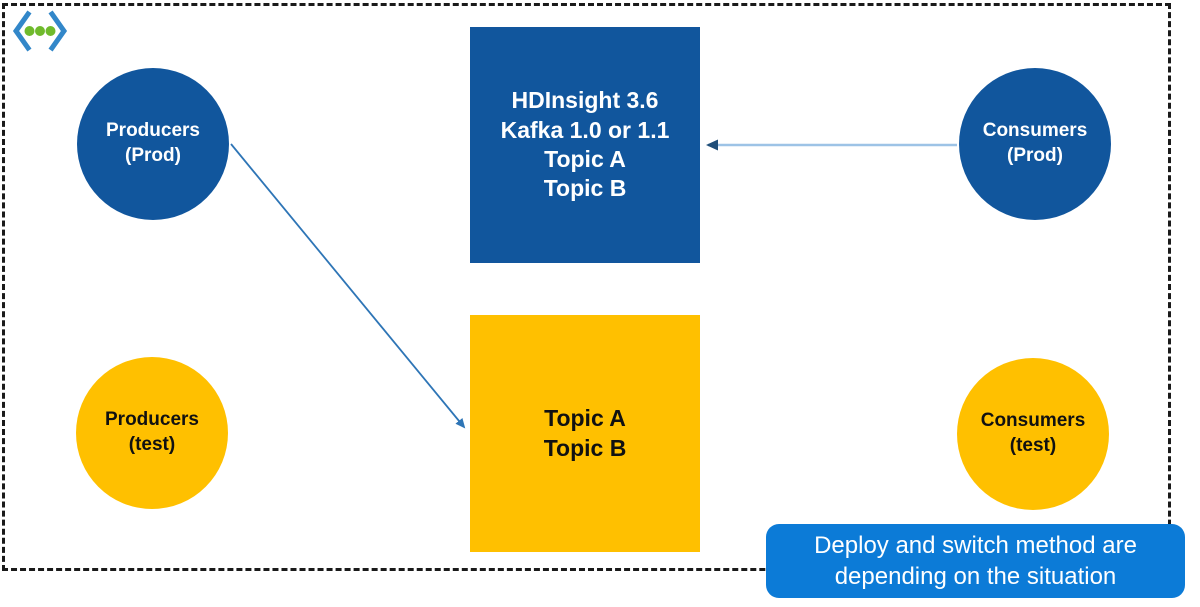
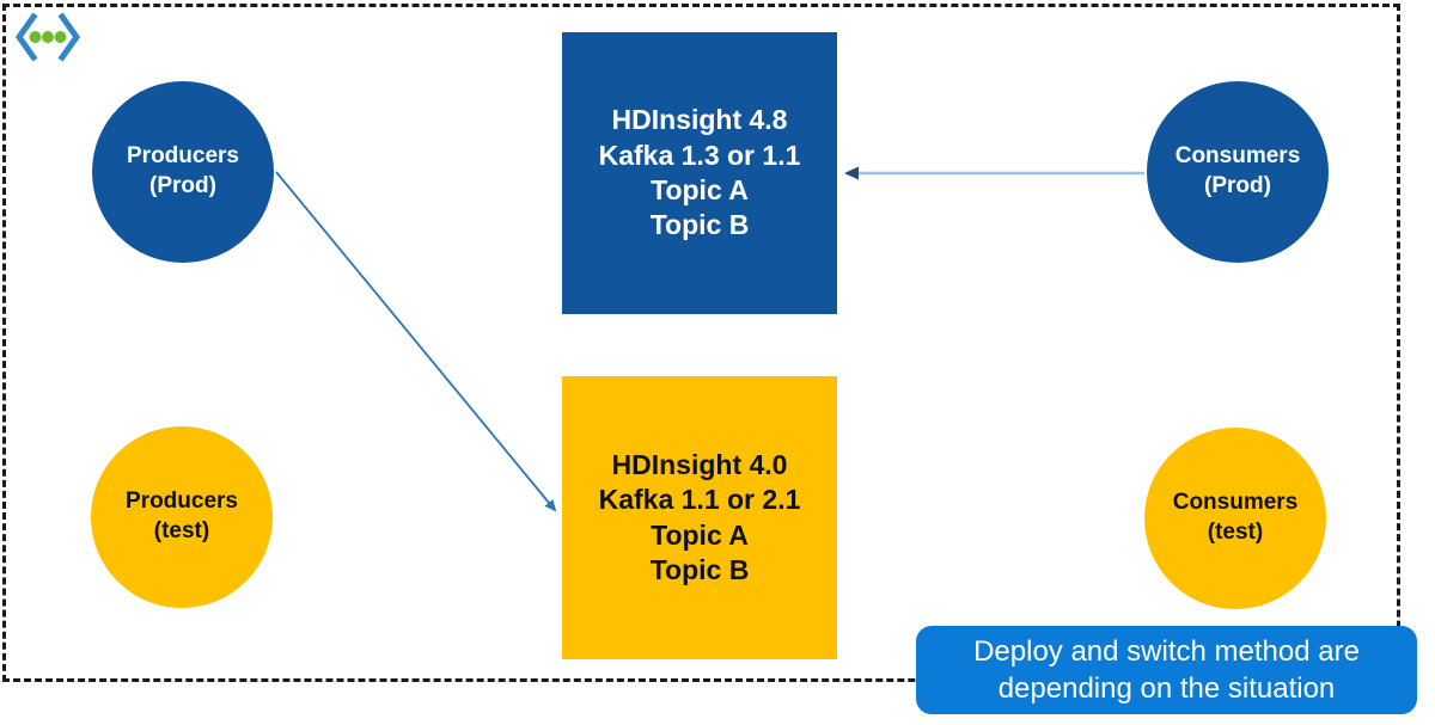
  Producers
  (Prod)
  Producers
  (test)
  Consumers
  (Prod)
  Consumers
  (test)
- HDInsight 3.6
+ HDInsight 4.8
- Kafka 1.0 or 1.1
+ Kafka 1.3 or 1.1
  Topic A
  Topic B
+ HDInsight 4.0
+ Kafka 1.1 or 2.1
  Topic A
  Topic B
  Deploy and switch method are
  depending on the situation
